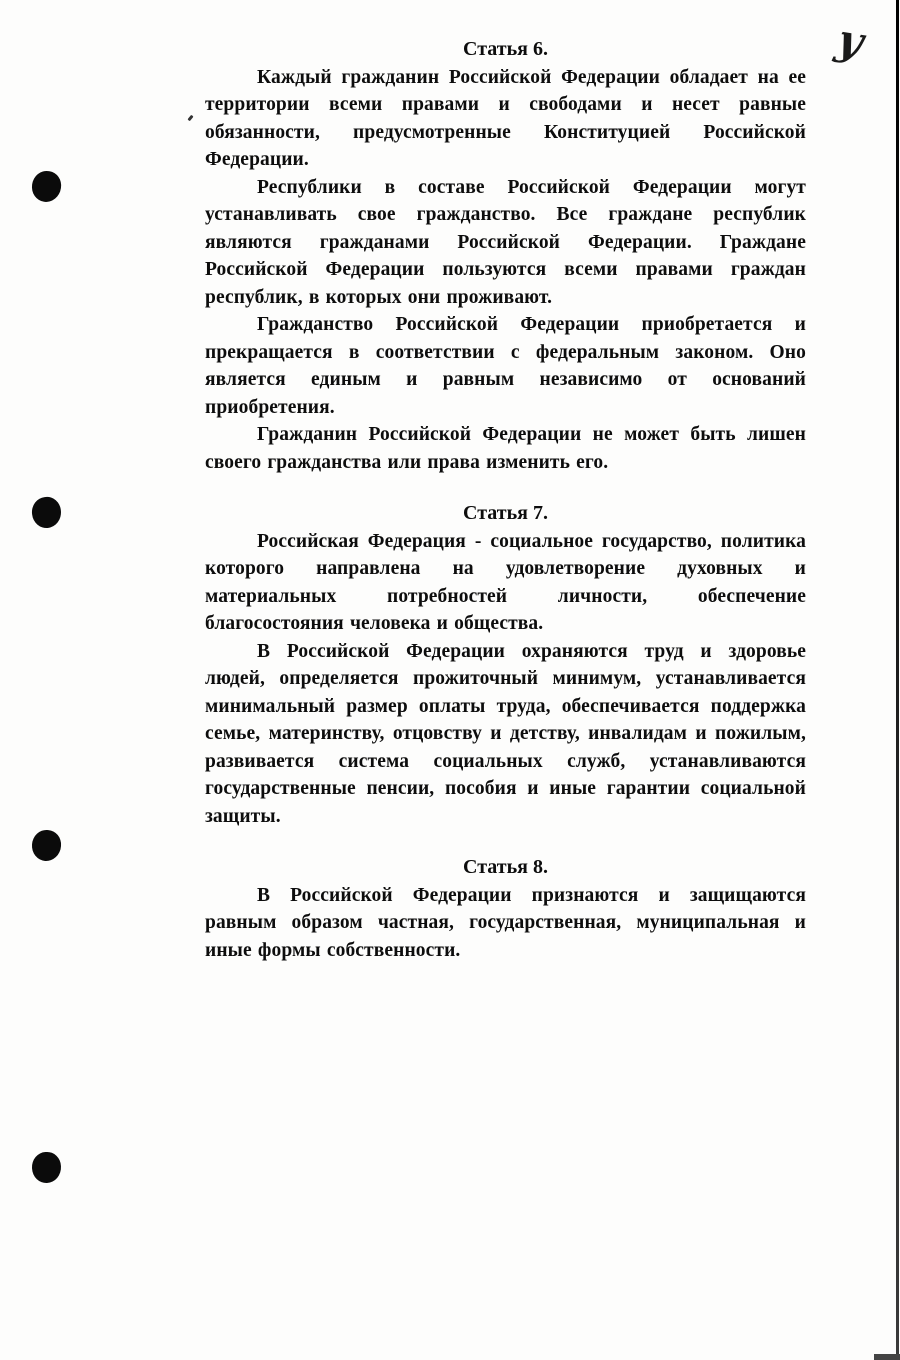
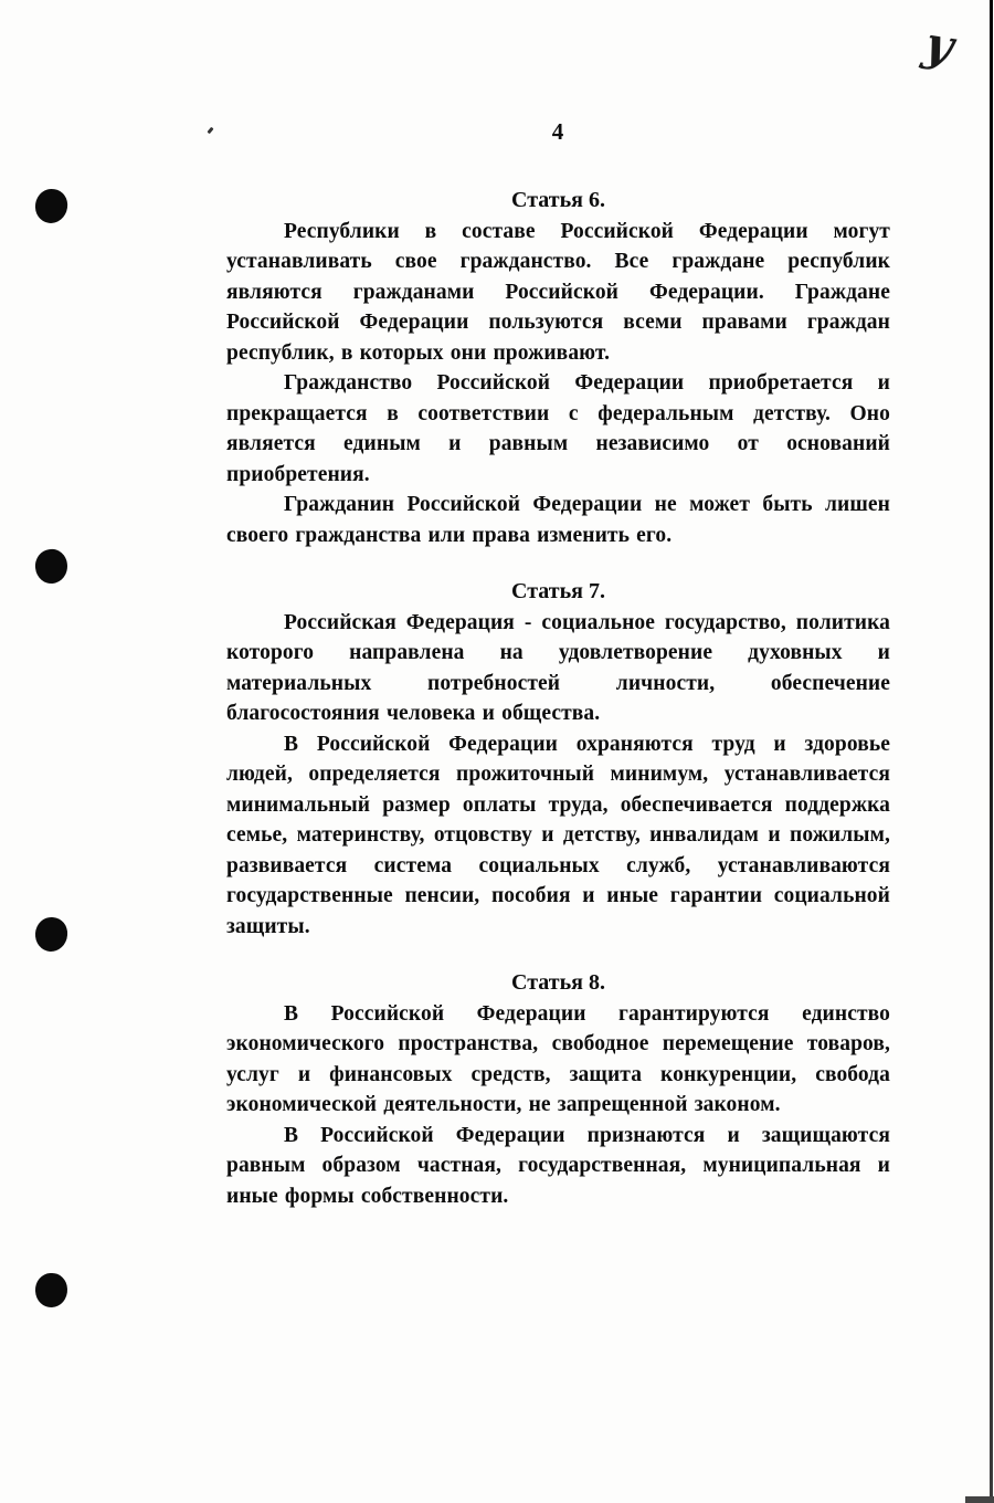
+ 4
  Статья 6.
- Каждый гражданин Российской Федерации обладает на ее территории всеми правами и свободами и несет равные обязанности, предусмотренные Конституцией Российской Федерации.
  Республики в составе Российской Федерации могут устанавливать свое гражданство. Все граждане республик являются гражданами Российской Федерации. Граждане Российской Федерации пользуются всеми правами граждан республик, в которых они проживают.
- Гражданство Российской Федерации приобретается и прекращается в соответствии с федеральным законом. Оно является единым и равным независимо от оснований приобретения.
+ Гражданство Российской Федерации приобретается и прекращается в соответствии с федеральным детству. Оно является единым и равным независимо от оснований приобретения.
  Гражданин Российской Федерации не может быть лишен своего гражданства или права изменить его.
  Статья 7.
  Российская Федерация - социальное государство, политика которого направлена на удовлетворение духовных и материальных потребностей личности, обеспечение благосостояния человека и общества.
  В Российской Федерации охраняются труд и здоровье людей, определяется прожиточный минимум, устанавливается минимальный размер оплаты труда, обеспечивается поддержка семье, материнству, отцовству и детству, инвалидам и пожилым, развивается система социальных служб, устанавливаются государственные пенсии, пособия и иные гарантии социальной защиты.
  Статья 8.
+ В Российской Федерации гарантируются единство экономического пространства, свободное перемещение товаров, услуг и финансовых средств, защита конкуренции, свобода экономической деятельности, не запрещенной законом.
  В Российской Федерации признаются и защищаются равным образом частная, государственная, муниципальная и иные формы собственности.
